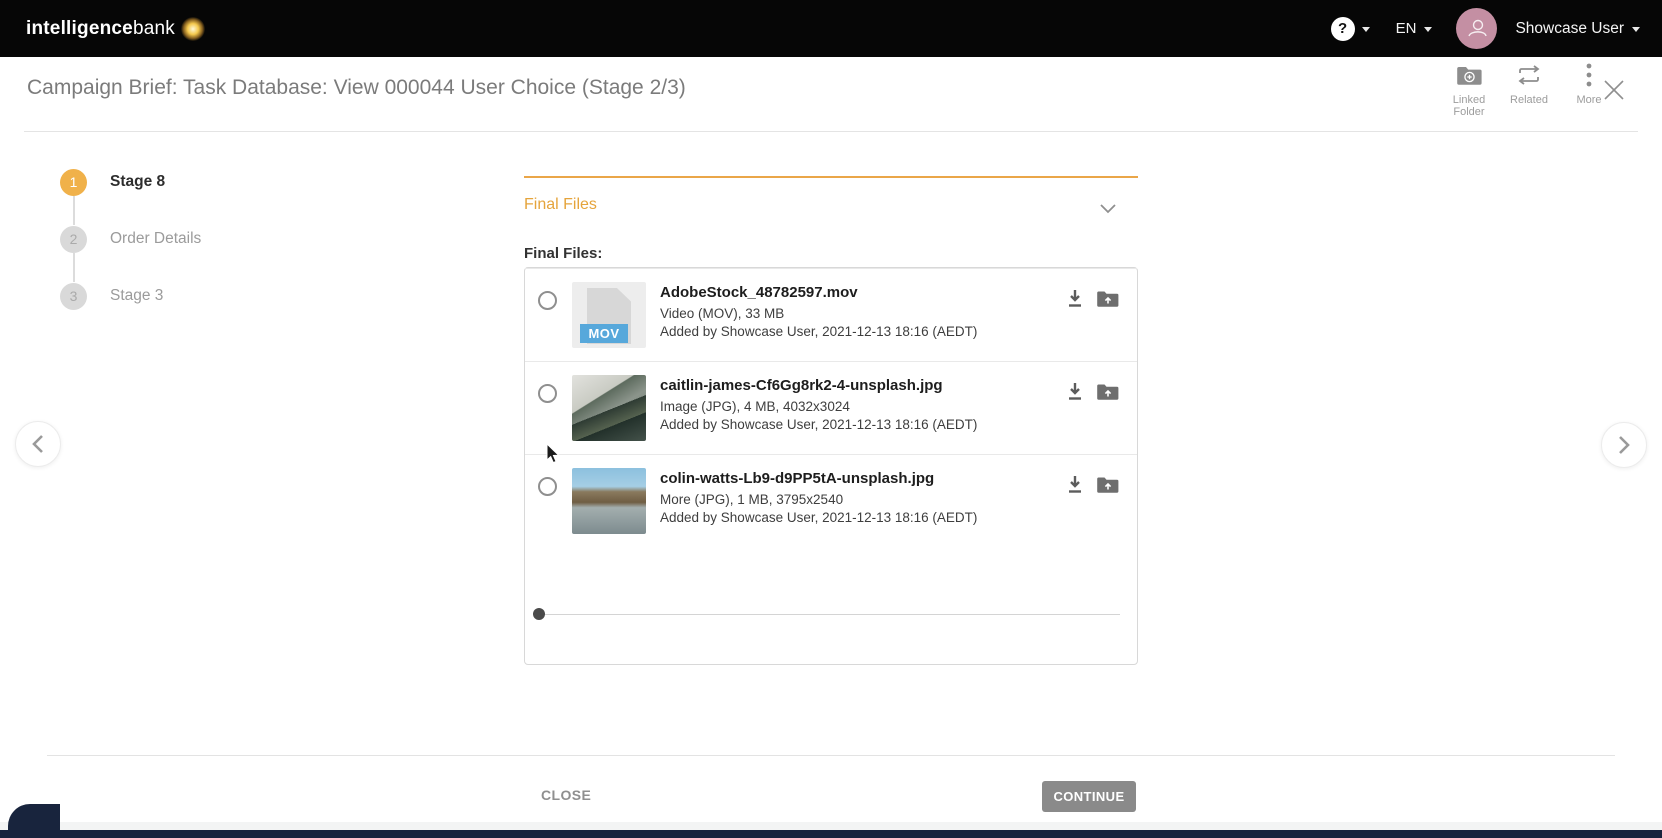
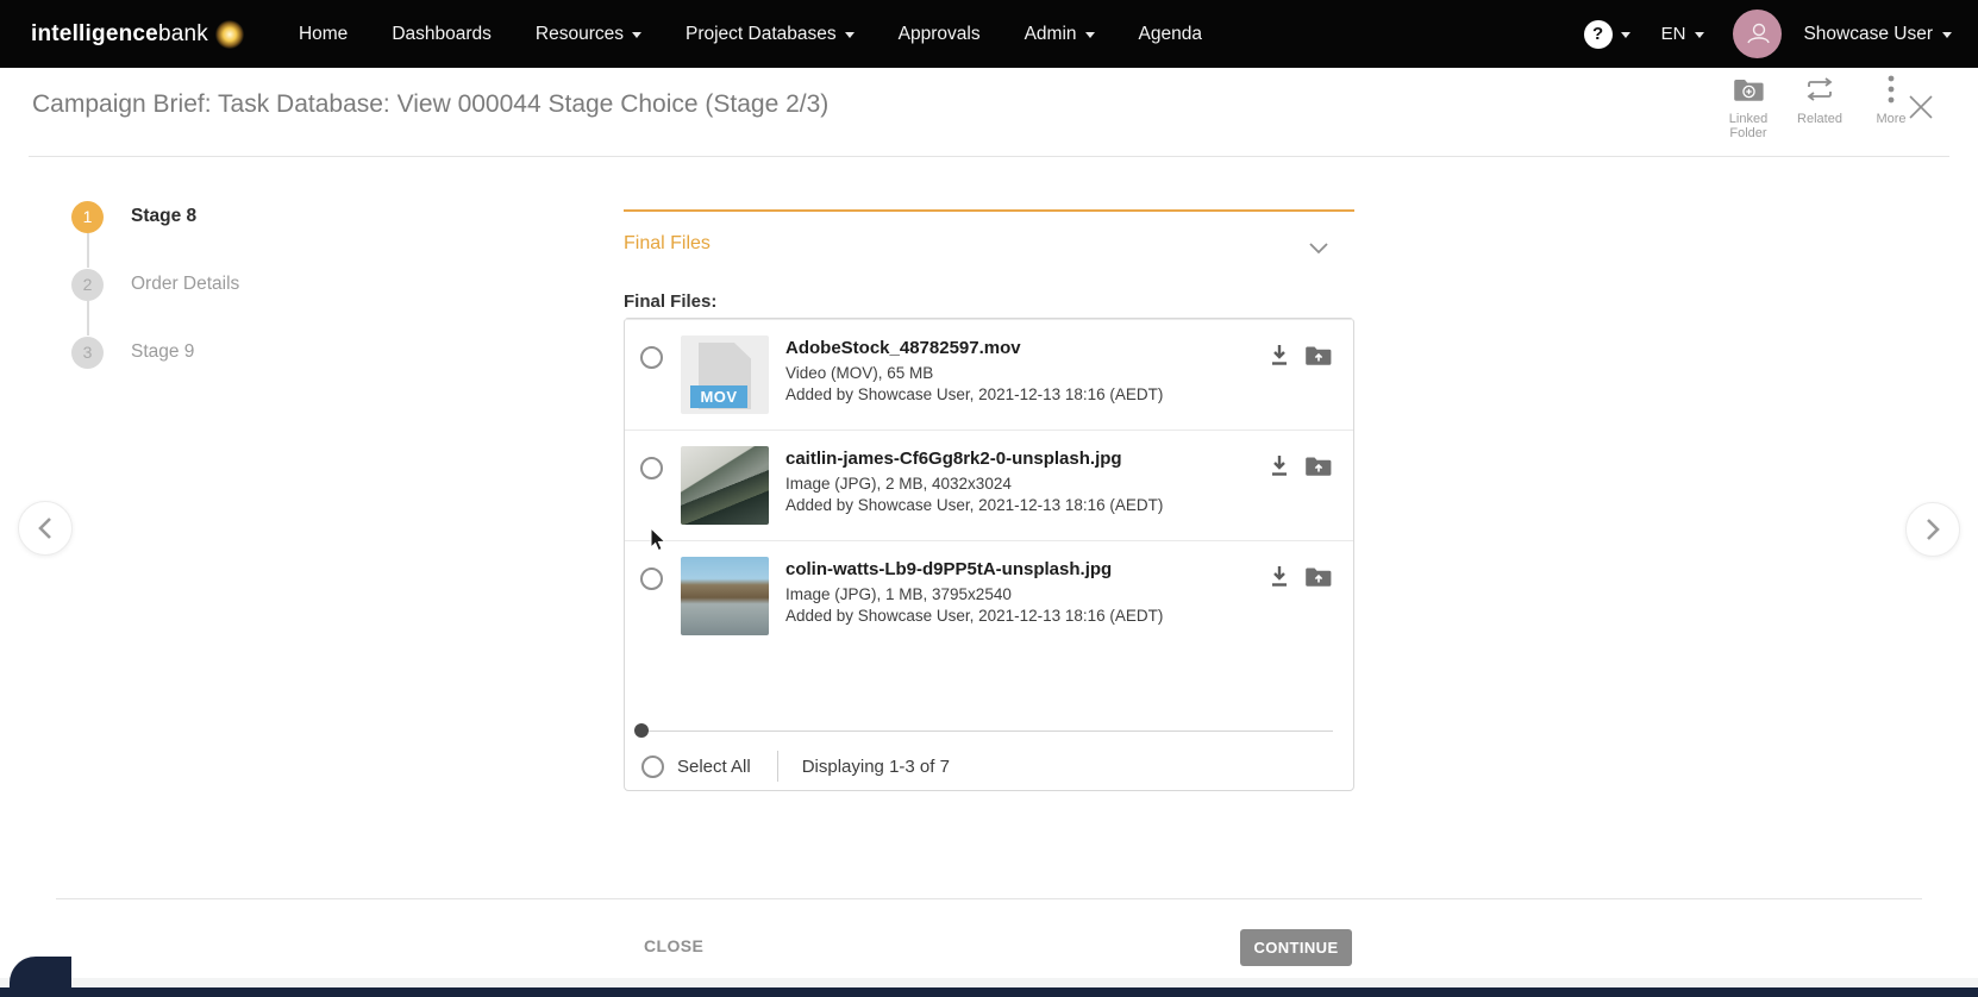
  intelligencebank
+ Home
+ Dashboards
+ Resources
+ Project Databases
+ Approvals
+ Admin
+ Agenda
  ?
  EN
  Showcase User
- Campaign Brief: Task Database: View 000044 User Choice (Stage 2/3)
+ Campaign Brief: Task Database: View 000044 Stage Choice (Stage 2/3)
  Linked Folder
  Related
  More
  1
  Stage 8
  2
  Order Details
  3
- Stage 3
+ Stage 9
  Final Files
  Final Files:
  MOV
  AdobeStock_48782597.mov
- Video (MOV), 33 MB
+ Video (MOV), 65 MB
  Added by Showcase User, 2021-12-13 18:16 (AEDT)
- caitlin-james-Cf6Gg8rk2-4-unsplash.jpg
+ caitlin-james-Cf6Gg8rk2-0-unsplash.jpg
- Image (JPG), 4 MB, 4032x3024
+ Image (JPG), 2 MB, 4032x3024
  Added by Showcase User, 2021-12-13 18:16 (AEDT)
  colin-watts-Lb9-d9PP5tA-unsplash.jpg
- More (JPG), 1 MB, 3795x2540
+ Image (JPG), 1 MB, 3795x2540
  Added by Showcase User, 2021-12-13 18:16 (AEDT)
+ Select All
+ Displaying 1-3 of 7
  CLOSE
  CONTINUE
